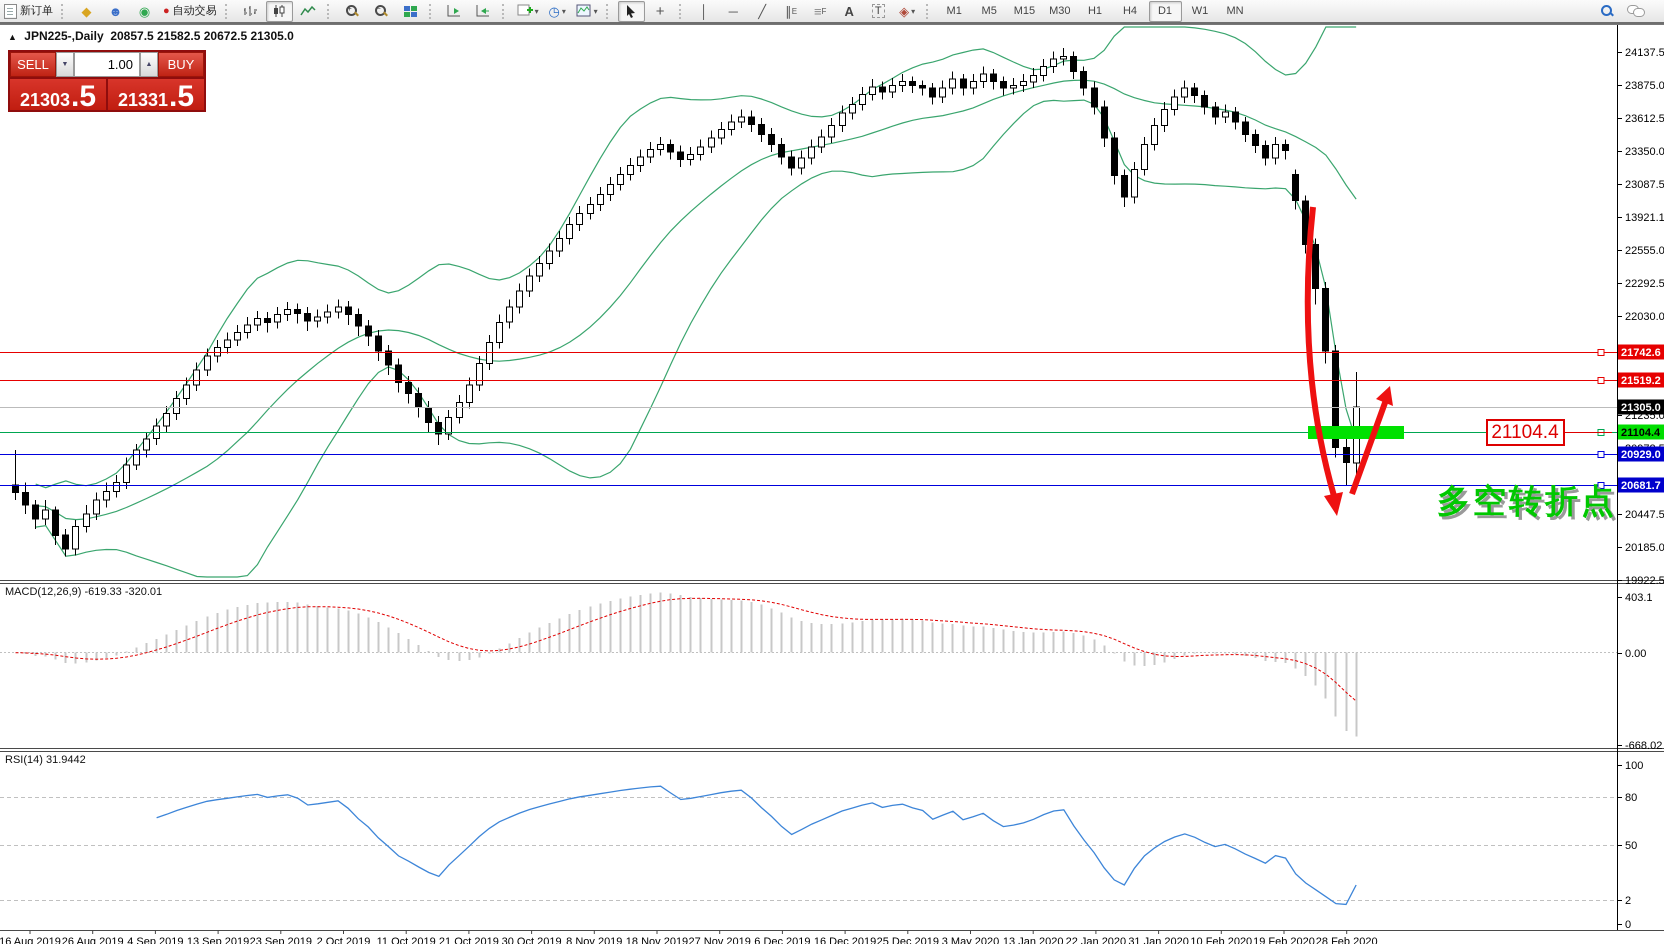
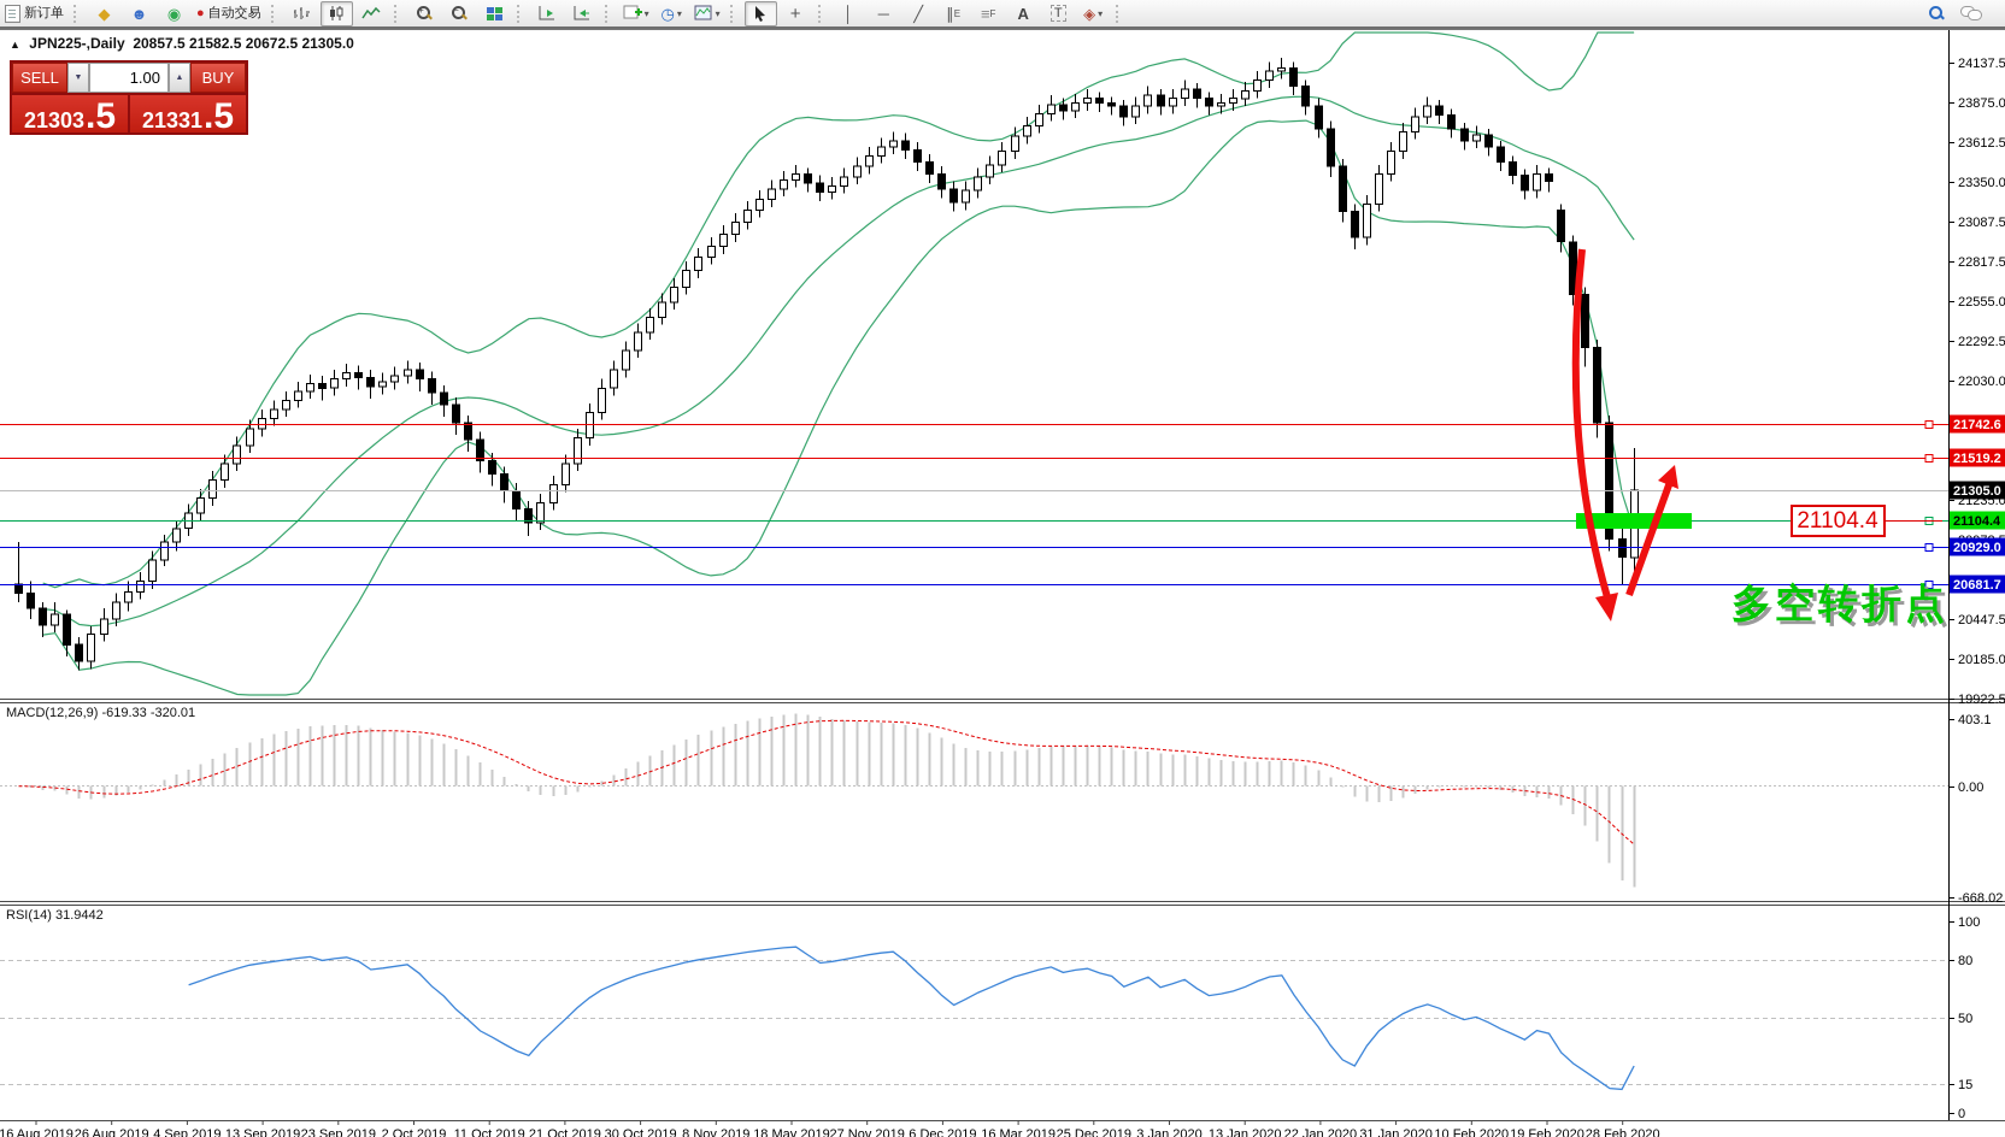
  新订单
  ◆
  ☻
  ◉
  ●
  自动交易
  +
  −
  ▾
  ◷
  ▾
  ▾
  +
  │
  ─
  ╱
  ∥
  E
  ≡
  F
  A
  T
  ◈
  ▾
- M1 M5 M15 M30 H1 H4 D1 W1 MN
  24137.5
  23875.0
  23612.5
  23350.0
  23087.5
- 13921.1
+ 22817.5
  22555.0
  22292.5
  22030.0
  21235.0
  20447.5
  20185.0
  19922.5
  21742.6
  21519.2
  21104.4
  20929.0
  20681.7
  21305.0
  403.1
  0.00
  -668.02
  100
  80
  50
- 2
+ 15
  0
  16 Aug 2019
  26 Aug 2019
  4 Sep 2019
  13 Sep 2019
  23 Sep 2019
  2 Oct 2019
  11 Oct 2019
  21 Oct 2019
  30 Oct 2019
  8 Nov 2019
- 18 Nov 2019
+ 18 May 2019
  27 Nov 2019
  6 Dec 2019
- 16 Dec 2019
+ 16 Mar 2019
  25 Dec 2019
- 3 May 2020
+ 3 Jan 2020
  13 Jan 2020
  22 Jan 2020
  31 Jan 2020
  10 Feb 2020
  19 Feb 2020
  28 Feb 2020
  21104.4
  多空转折点
  ▲ JPN225-,Daily 20857.5 21582.5 20672.5 21305.0
  SELL
  1.00
  BUY
  21303
  .5
  21331
  .5
  MACD(12,26,9) -619.33 -320.01
  RSI(14) 31.9442
